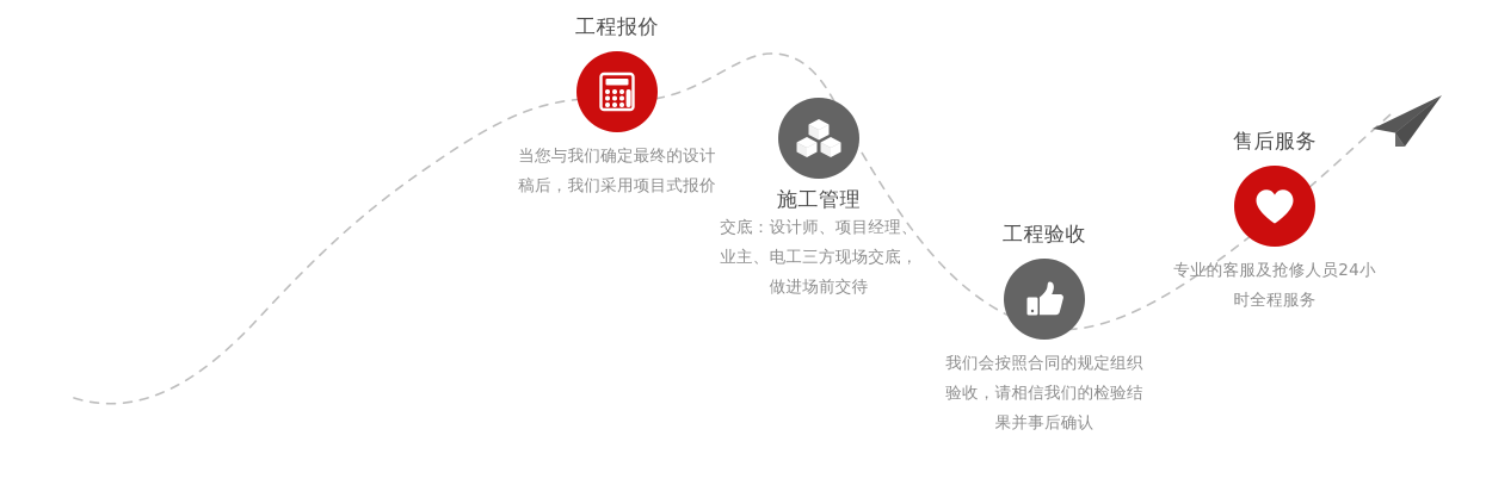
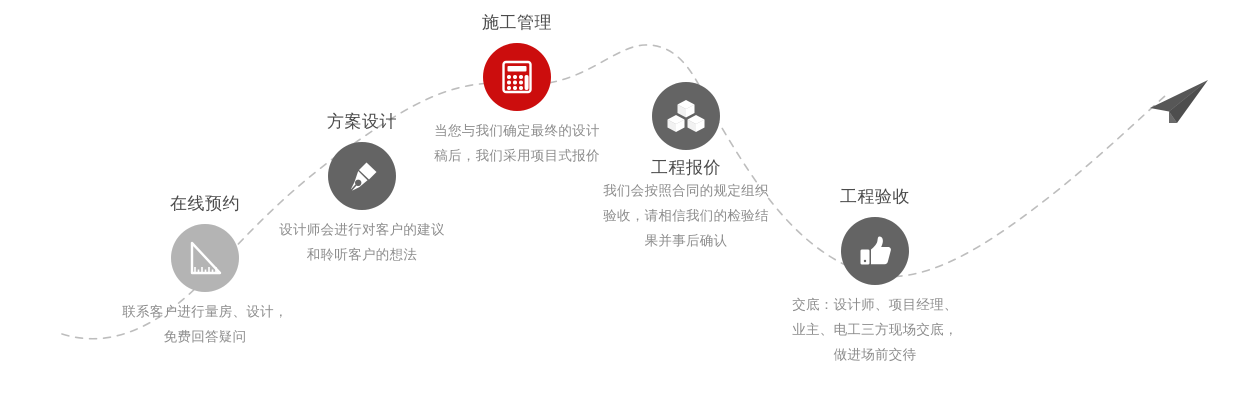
+ 在线预约
+ 联系客户进行量房、设计，免费回答疑问
+ 方案设计
+ 设计师会进行对客户的建议和聆听客户的想法
- 工程报价
+ 施工管理
  当您与我们确定最终的设计稿后，我们采用项目式报价
- 施工管理
+ 工程报价
- 交底：设计师、项目经理、业主、电工三方现场交底，做进场前交待
+ 我们会按照合同的规定组织验收，请相信我们的检验结果并事后确认
  工程验收
- 我们会按照合同的规定组织验收，请相信我们的检验结果并事后确认
+ 交底：设计师、项目经理、业主、电工三方现场交底，做进场前交待
- 售后服务
- 专业的客服及抢修人员24小时全程服务
